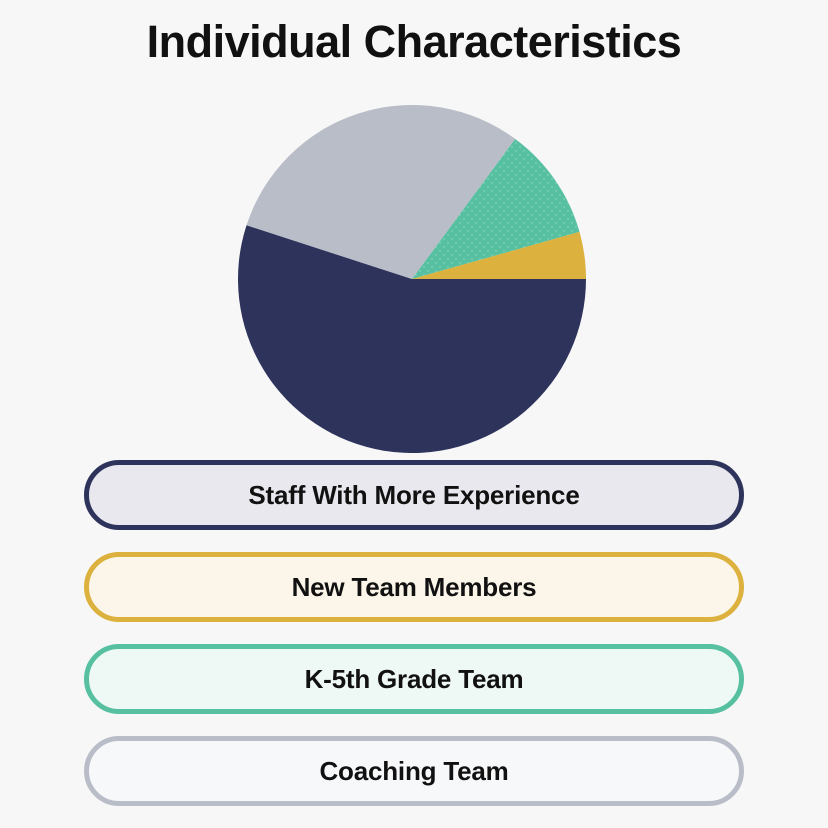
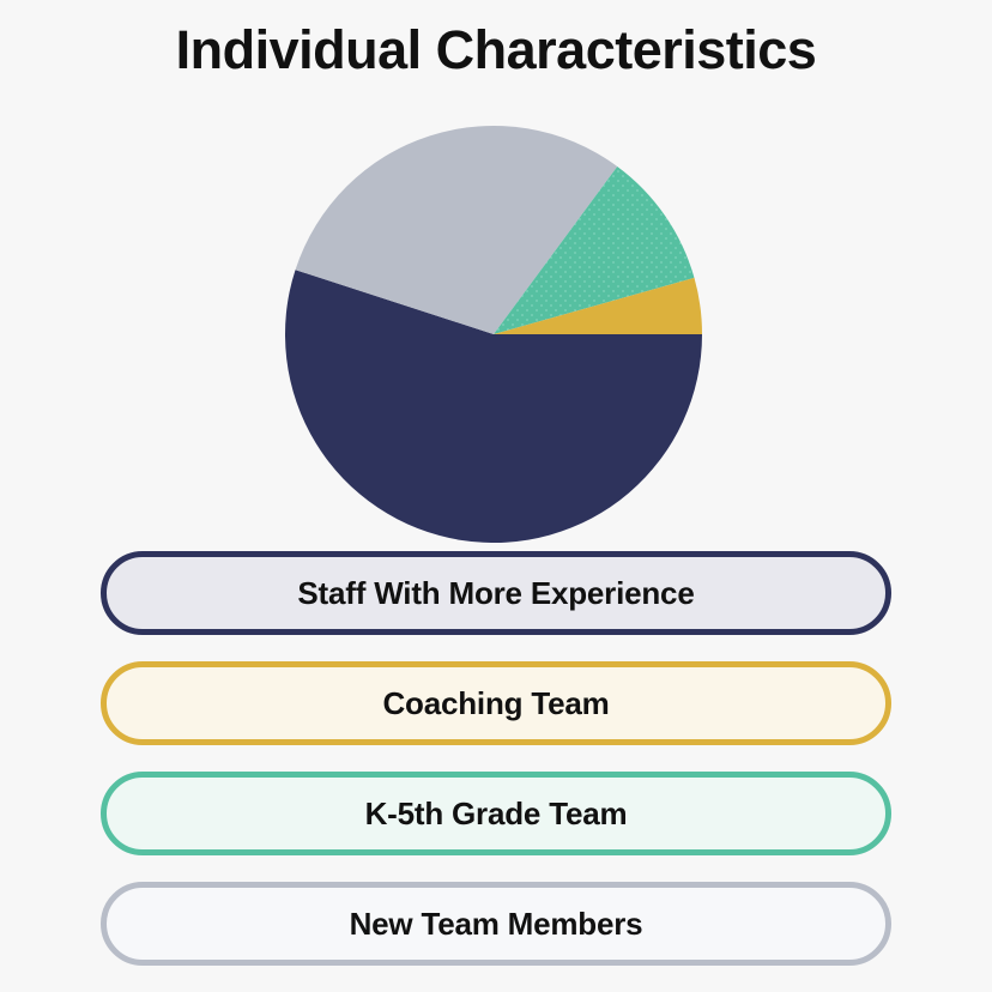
  Individual Characteristics
  Staff With More Experience
- New Team Members
+ Coaching Team
  K-5th Grade Team
- Coaching Team
+ New Team Members
